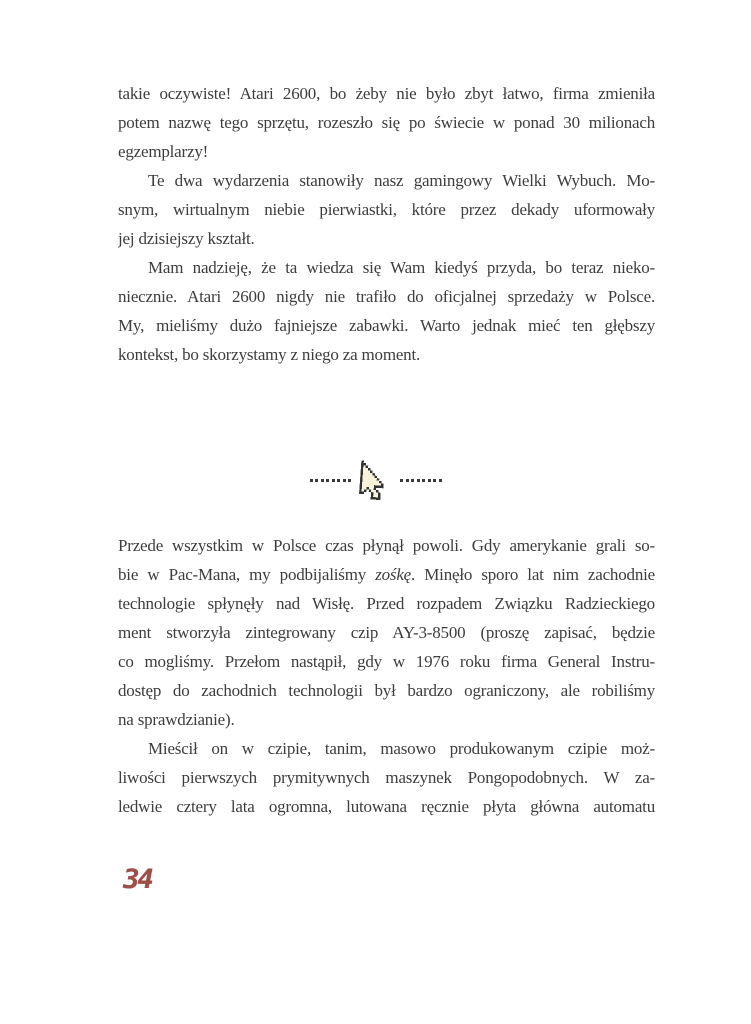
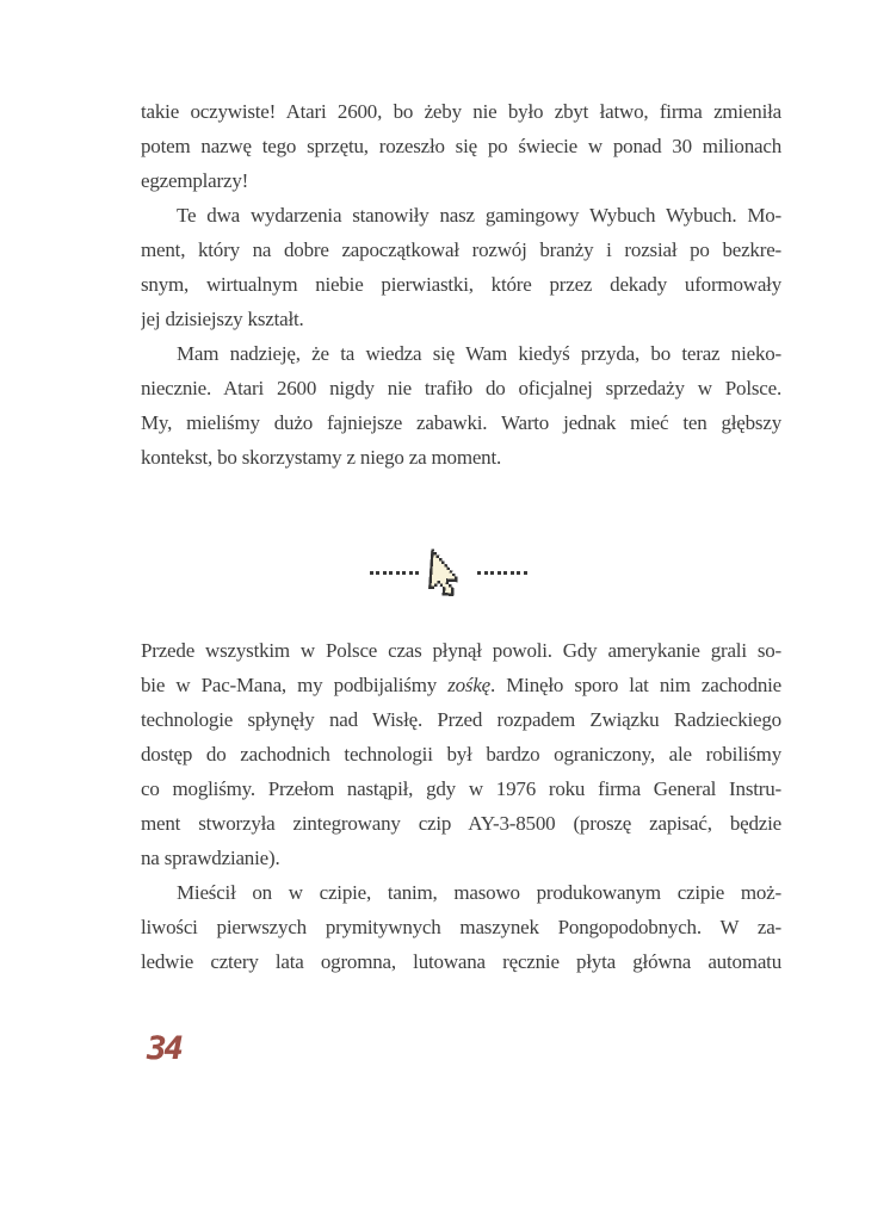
  takie oczywiste! Atari 2600, bo żeby nie było zbyt łatwo, firma zmieniła
  potem nazwę tego sprzętu, rozeszło się po świecie w ponad 30 milionach
  egzemplarzy!
- Te dwa wydarzenia stanowiły nasz gamingowy Wielki Wybuch. Mo-
+ Te dwa wydarzenia stanowiły nasz gamingowy Wybuch Wybuch. Mo-
+ ment, który na dobre zapoczątkował rozwój branży i rozsiał po bezkre-
  snym, wirtualnym niebie pierwiastki, które przez dekady uformowały
  jej dzisiejszy kształt.
  Mam nadzieję, że ta wiedza się Wam kiedyś przyda, bo teraz nieko-
  niecznie. Atari 2600 nigdy nie trafiło do oficjalnej sprzedaży w Polsce.
  My, mieliśmy dużo fajniejsze zabawki. Warto jednak mieć ten głębszy
  kontekst, bo skorzystamy z niego za moment.
  Przede wszystkim w Polsce czas płynął powoli. Gdy amerykanie grali so-
  bie w Pac-Mana, my podbijaliśmy zośkę. Minęło sporo lat nim zachodnie
  technologie spłynęły nad Wisłę. Przed rozpadem Związku Radzieckiego
- ment stworzyła zintegrowany czip AY-3-8500 (proszę zapisać, będzie
+ dostęp do zachodnich technologii był bardzo ograniczony, ale robiliśmy
  co mogliśmy. Przełom nastąpił, gdy w 1976 roku firma General Instru-
- dostęp do zachodnich technologii był bardzo ograniczony, ale robiliśmy
+ ment stworzyła zintegrowany czip AY-3-8500 (proszę zapisać, będzie
  na sprawdzianie).
  Mieścił on w czipie, tanim, masowo produkowanym czipie moż-
  liwości pierwszych prymitywnych maszynek Pongopodobnych. W za-
  ledwie cztery lata ogromna, lutowana ręcznie płyta główna automatu
  34
